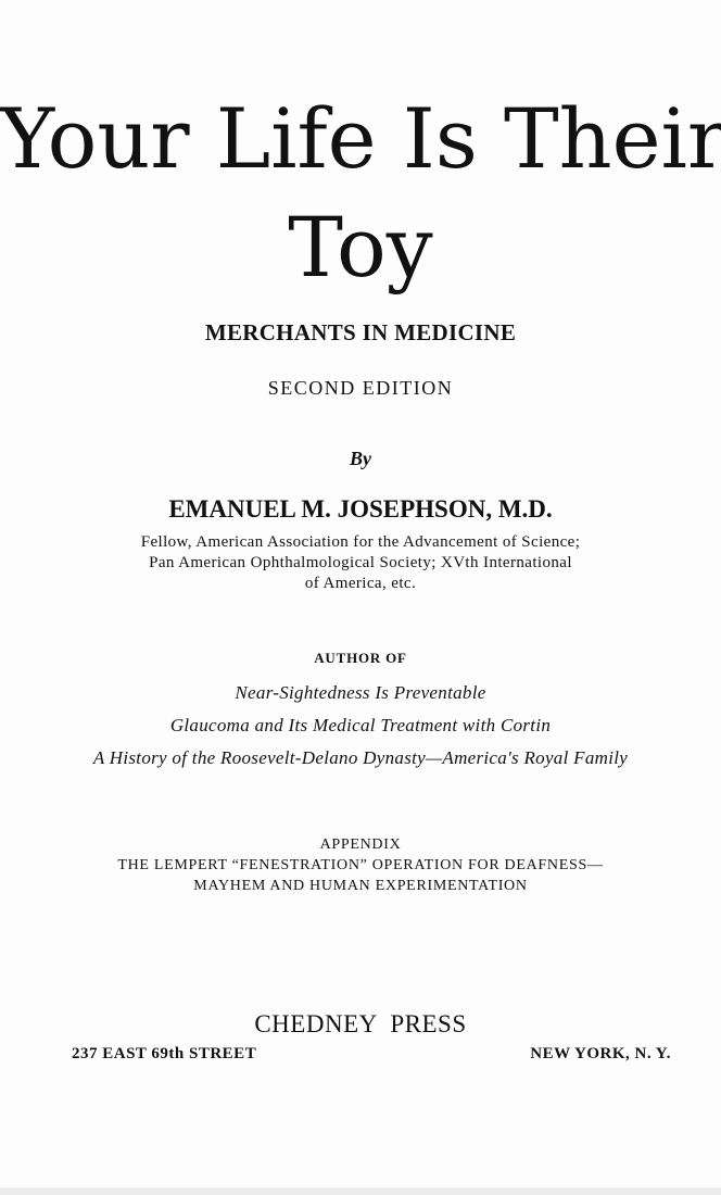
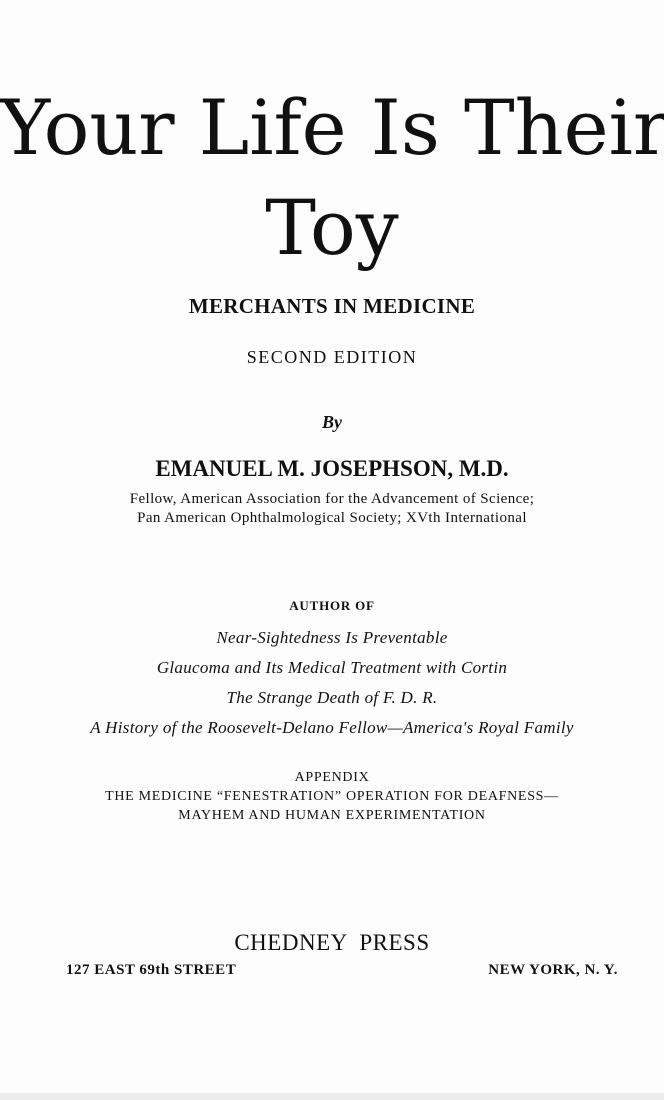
  Your Life Is Their
  Toy
  MERCHANTS IN MEDICINE
  SECOND EDITION
  By
  EMANUEL M. JOSEPHSON, M.D.
  Fellow, American Association for the Advancement of Science;
  Pan American Ophthalmological Society; XVth International
- of America, etc.
  AUTHOR OF
  Near-Sightedness Is Preventable
  Glaucoma and Its Medical Treatment with Cortin
+ The Strange Death of F. D. R.
- A History of the Roosevelt-Delano Dynasty—America's Royal Family
+ A History of the Roosevelt-Delano Fellow—America's Royal Family
  APPENDIX
- THE LEMPERT “FENESTRATION” OPERATION FOR DEAFNESS—
+ THE MEDICINE “FENESTRATION” OPERATION FOR DEAFNESS—
  MAYHEM AND HUMAN EXPERIMENTATION
  CHEDNEY PRESS
- 237 EAST 69th STREET
+ 127 EAST 69th STREET
  NEW YORK, N. Y.
